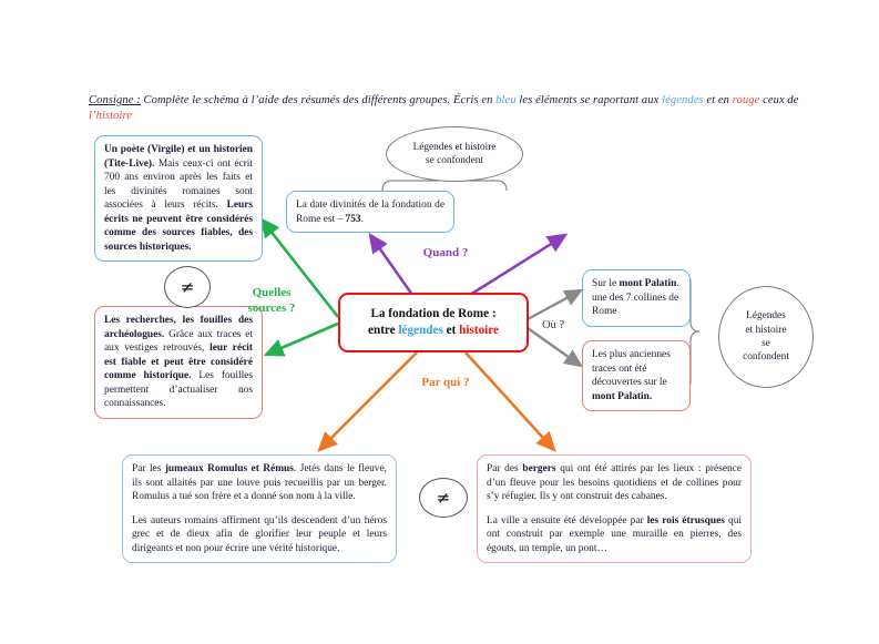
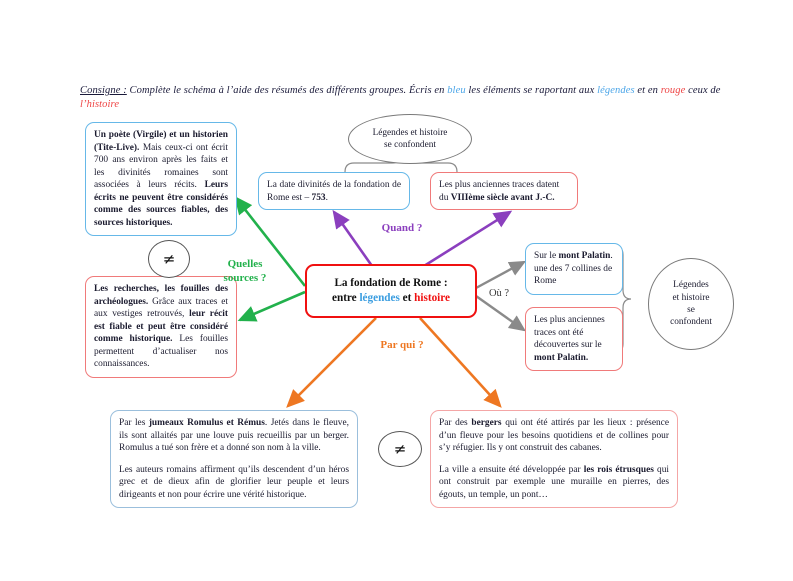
  Consigne : Complète le schéma à l’aide des résumés des différents groupes. Écris en bleu les éléments se raportant aux légendes et en rouge ceux de l’histoire
  Légendes et histoire
  se confondent
  Légendes
  et histoire
  se
  confondent
  La fondation de Rome :
  entre légendes et histoire
  Un poète (Virgile) et un historien (Tite-Live). Mais ceux-ci ont écrit 700 ans environ après les faits et les divinités romaines sont associées à leurs récits. Leurs écrits ne peuvent être considérés comme des sources fiables, des sources historiques.
  Les recherches, les fouilles des archéologues. Grâce aux traces et aux vestiges retrouvés, leur récit est fiable et peut être considéré comme historique. Les fouilles permettent d’actualiser nos connaissances.
  La date divinités de la fondation de Rome est – 753.
+ Les plus anciennes traces datent du VIIIème siècle avant J.-C.
  Sur le mont Palatin. une des 7 collines de Rome
  Les plus anciennes traces ont été découvertes sur le mont Palatin.
  Par les jumeaux Romulus et Rémus. Jetés dans le fleuve, ils sont allaités par une louve puis recueillis par un berger. Romulus a tué son frère et a donné son nom à la ville.
  Les auteurs romains affirment qu’ils descendent d’un héros grec et de dieux afin de glorifier leur peuple et leurs dirigeants et non pour écrire une vérité historique.
  Par des bergers qui ont été attirés par les lieux : présence d’un fleuve pour les besoins quotidiens et de collines pour s’y réfugier. Ils y ont construit des cabanes.
  La ville a ensuite été développée par les rois étrusques qui ont construit par exemple une muraille en pierres, des égouts, un temple, un pont…
  ≠
  ≠
  Quelles
  sources ?
  Quand ?
  Où ?
  Par qui ?
